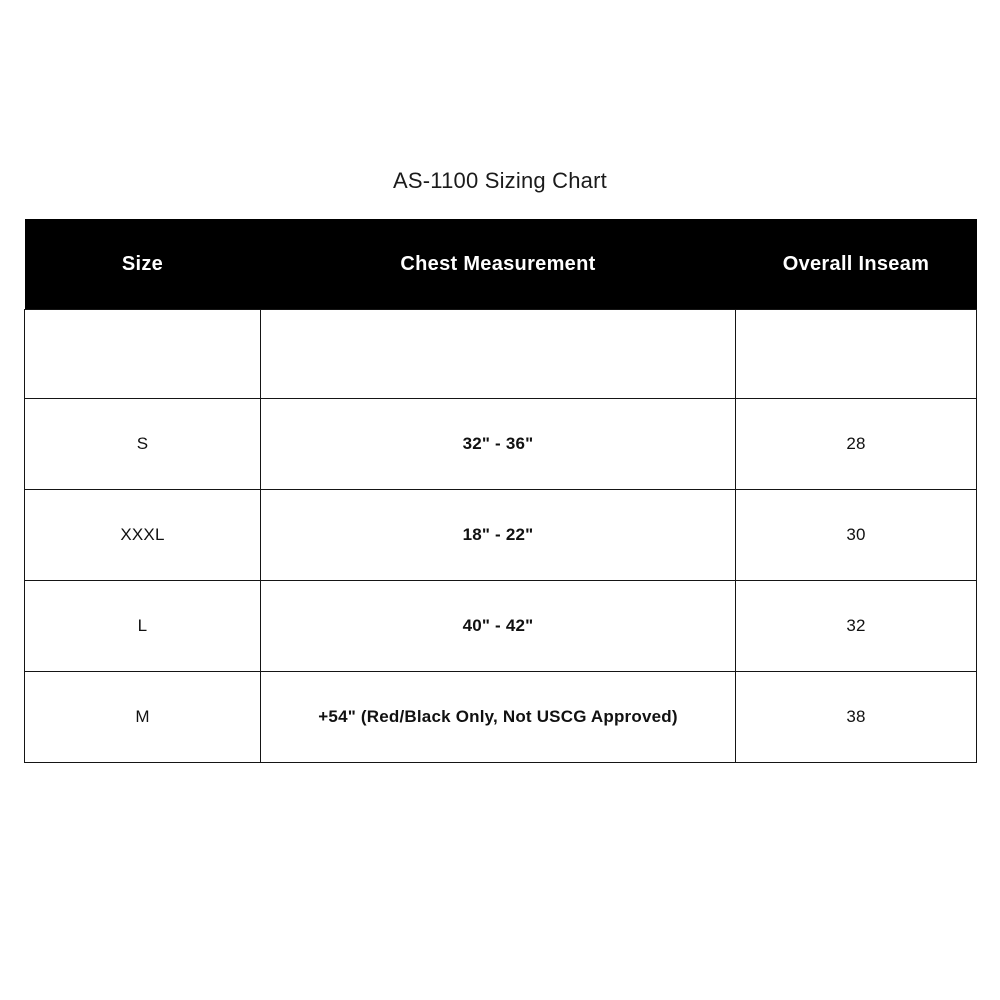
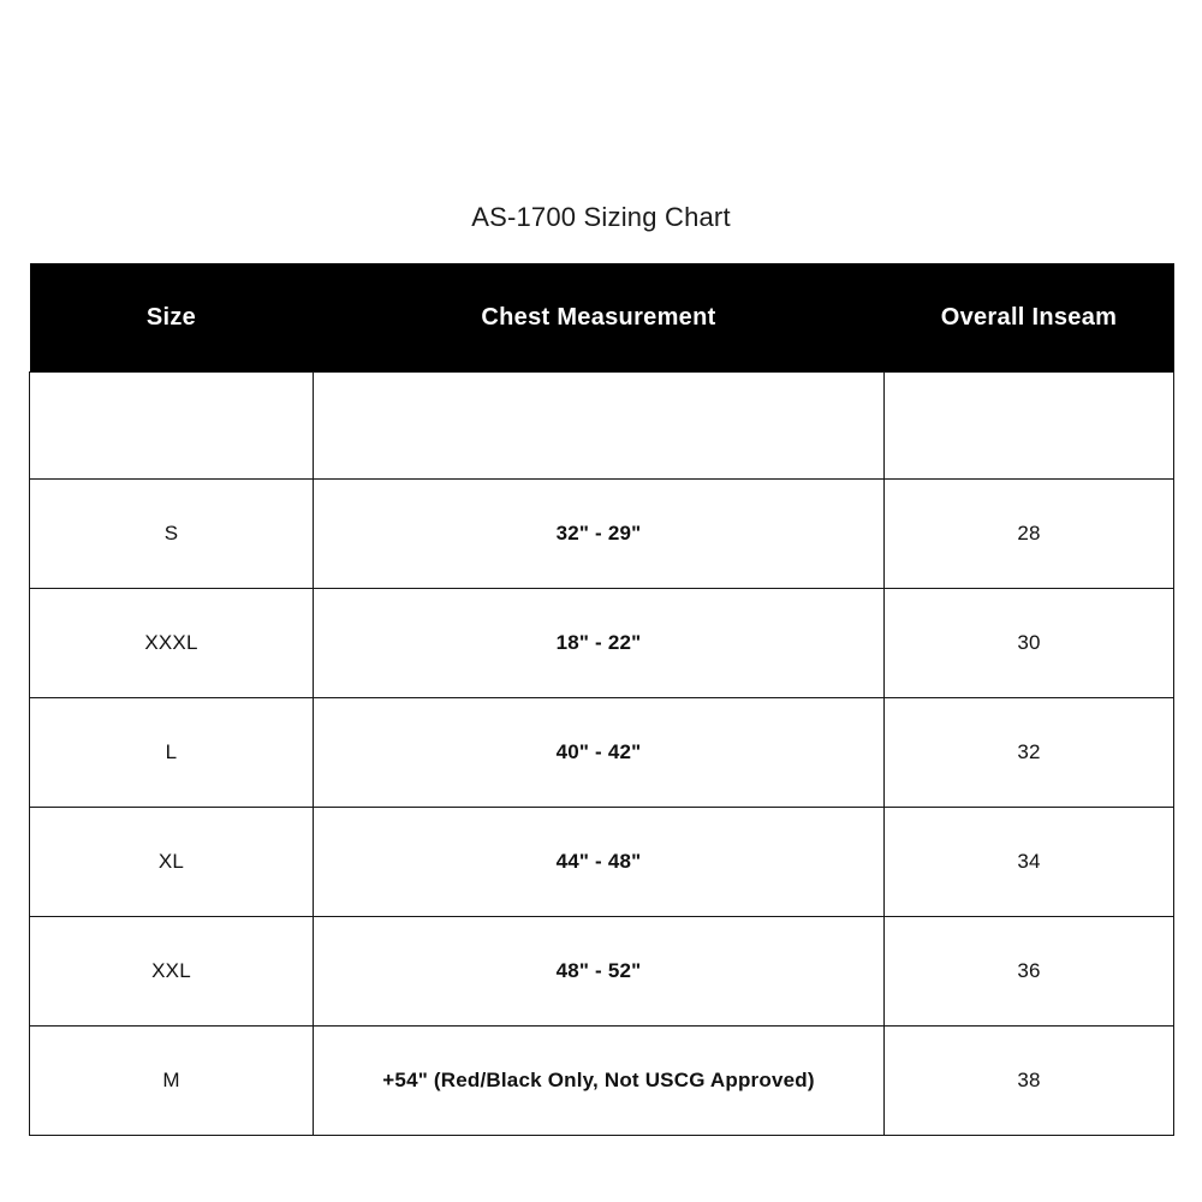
- AS-1100 Sizing Chart
+ AS-1700 Sizing Chart
  Size	Chest Measurement	Overall Inseam
- S	32" - 36"	28
+ S	32" - 29"	28
  XXXL	18" - 22"	30
  L	40" - 42"	32
+ XL	44" - 48"	34
+ XXL	48" - 52"	36
  M	+54" (Red/Black Only, Not USCG Approved)	38
